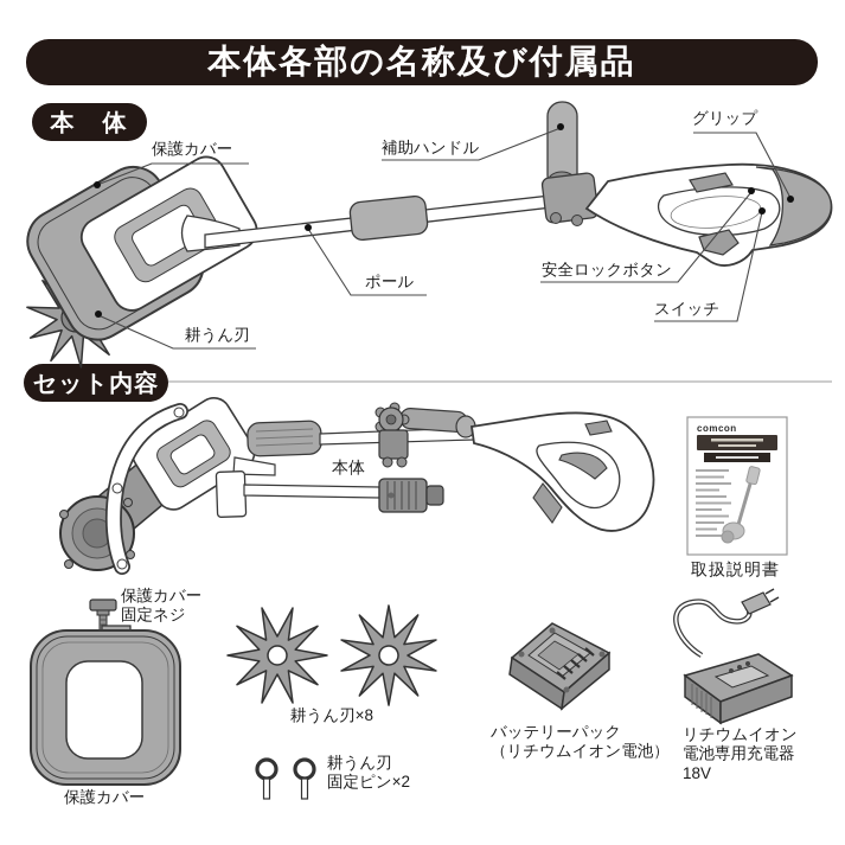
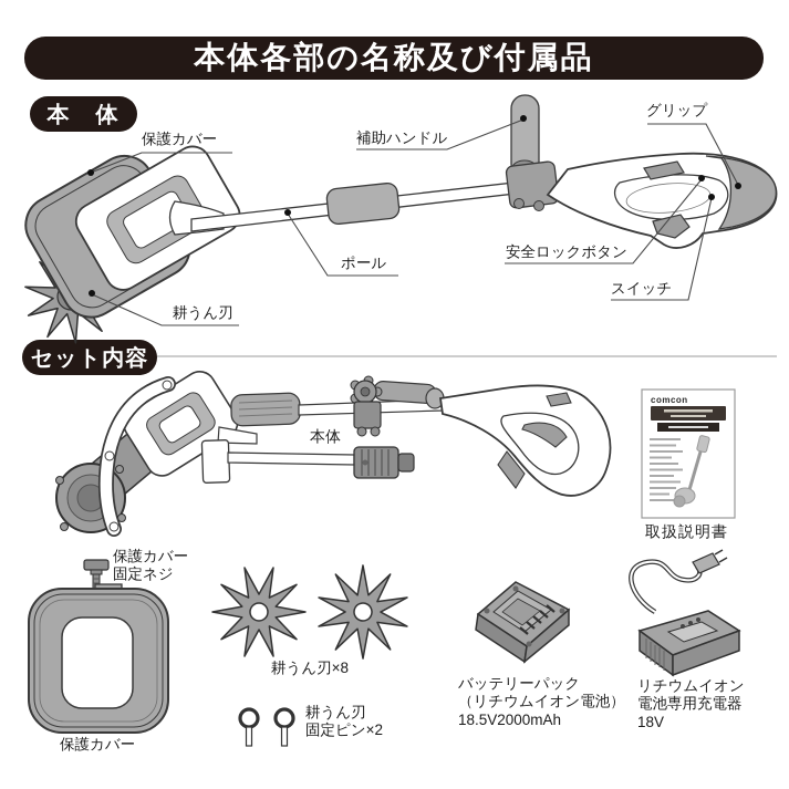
  本体各部の名称及び付属品
  本 体
  セット内容
  comcon
  保護カバー
  補助ハンドル
  グリップ
  ポール
  安全ロックボタン
  スイッチ
  耕うん刃
  本体
  取扱説明書
  保護カバー
  固定ネジ
  保護カバー
  耕うん刃×8
  耕うん刃
  固定ピン×2
  バッテリーパック
  （リチウムイオン電池）
+ 18.5V2000mAh
  リチウムイオン
  電池専用充電器
  18V
